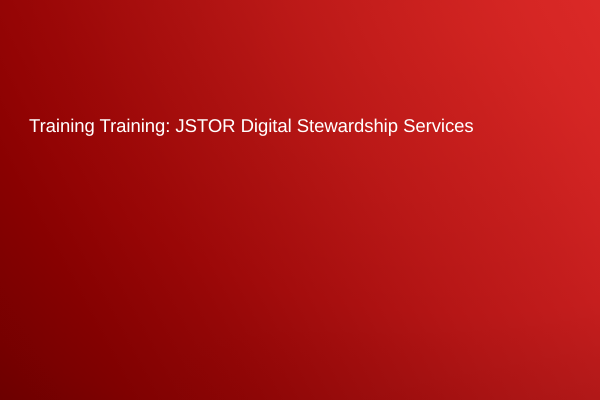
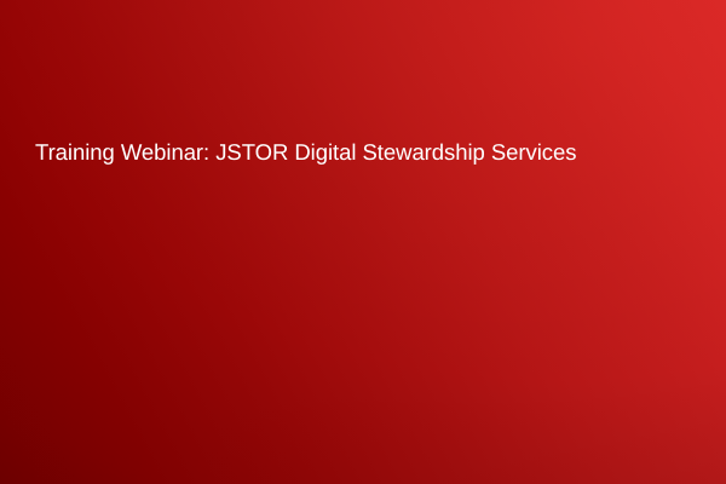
- Training Training: JSTOR Digital Stewardship Services
+ Training Webinar: JSTOR Digital Stewardship Services
